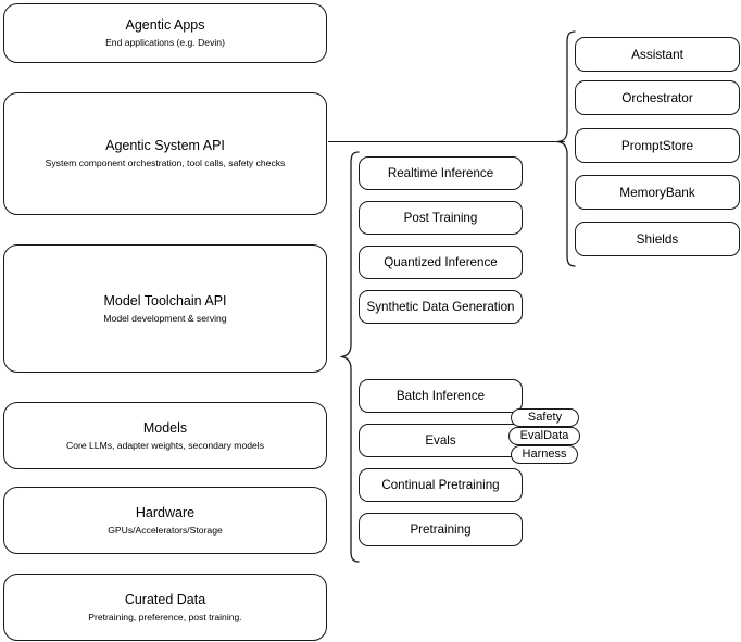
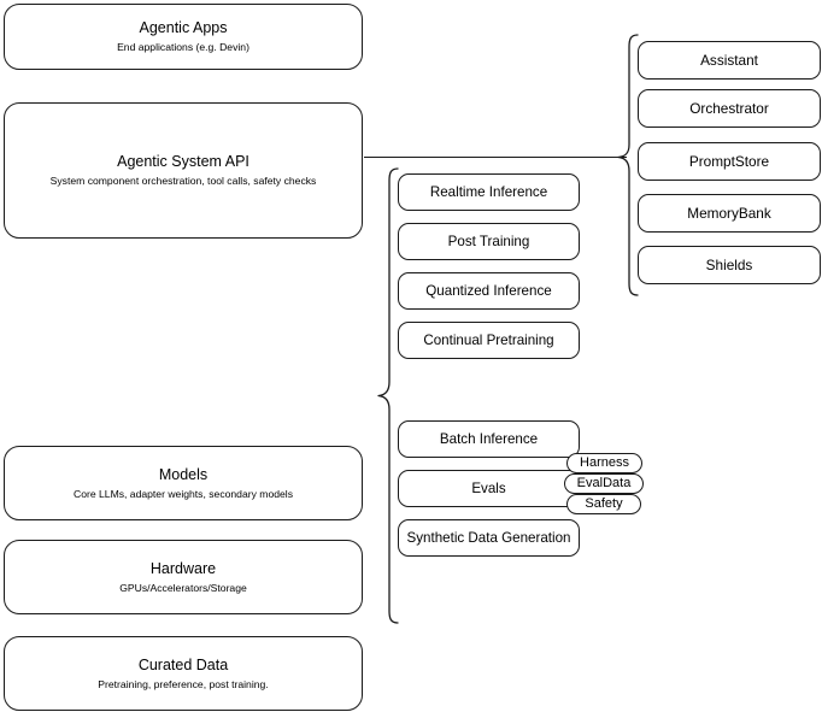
  Agentic Apps
  End applications (e.g. Devin)
  Agentic System API
  System component orchestration, tool calls, safety checks
- Model Toolchain API
- Model development & serving
  Models
  Core LLMs, adapter weights, secondary models
  Hardware
  GPUs/Accelerators/Storage
  Curated Data
  Pretraining, preference, post training.
  Realtime Inference
  Post Training
  Quantized Inference
- Synthetic Data Generation
+ Continual Pretraining
  Batch Inference
  Evals
- Continual Pretraining
+ Synthetic Data Generation
- Pretraining
- Safety
+ Harness
  EvalData
- Harness
+ Safety
  Assistant
  Orchestrator
  PromptStore
  MemoryBank
  Shields
